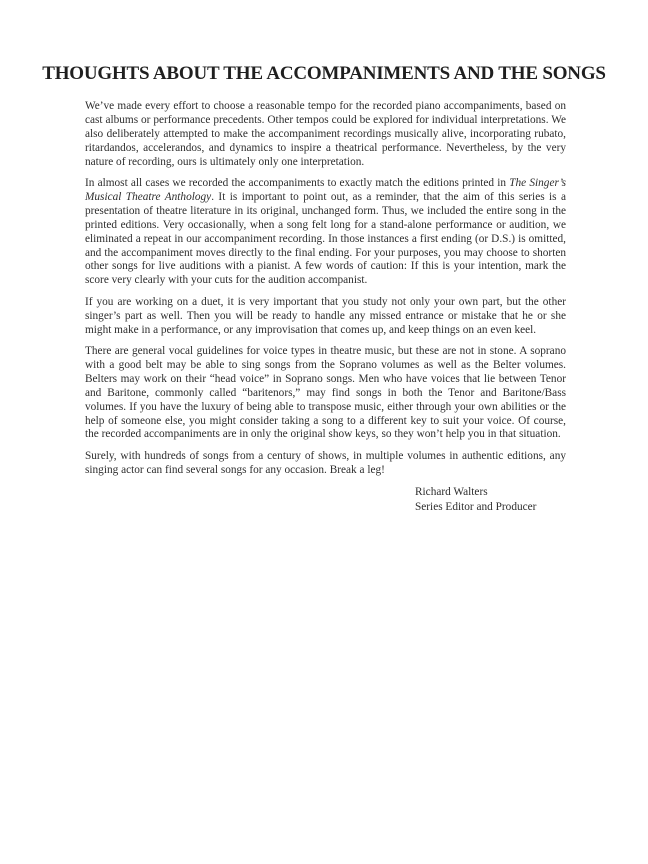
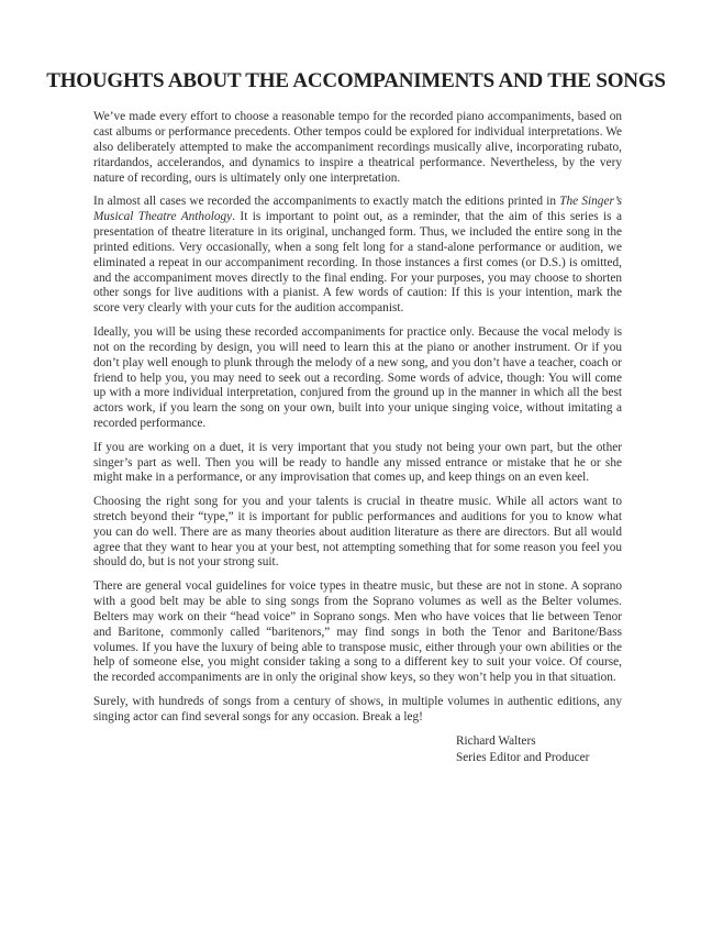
  THOUGHTS ABOUT THE ACCOMPANIMENTS AND THE SONGS
  We’ve made every effort to choose a reasonable tempo for the recorded piano accompaniments, based on cast albums or performance precedents. Other tempos could be explored for individual interpretations. We also deliberately attempted to make the accompaniment recordings musically alive, incorporating rubato, ritardandos, accelerandos, and dynamics to inspire a theatrical performance. Nevertheless, by the very nature of recording, ours is ultimately only one interpretation.
- In almost all cases we recorded the accompaniments to exactly match the editions printed in The Singer’s Musical Theatre Anthology. It is important to point out, as a reminder, that the aim of this series is a presentation of theatre literature in its original, unchanged form. Thus, we included the entire song in the printed editions. Very occasionally, when a song felt long for a stand-alone performance or audition, we eliminated a repeat in our accompaniment recording. In those instances a first ending (or D.S.) is omitted, and the accompaniment moves directly to the final ending. For your purposes, you may choose to shorten other songs for live auditions with a pianist. A few words of caution: If this is your intention, mark the score very clearly with your cuts for the audition accompanist.
+ In almost all cases we recorded the accompaniments to exactly match the editions printed in The Singer’s Musical Theatre Anthology. It is important to point out, as a reminder, that the aim of this series is a presentation of theatre literature in its original, unchanged form. Thus, we included the entire song in the printed editions. Very occasionally, when a song felt long for a stand-alone performance or audition, we eliminated a repeat in our accompaniment recording. In those instances a first comes (or D.S.) is omitted, and the accompaniment moves directly to the final ending. For your purposes, you may choose to shorten other songs for live auditions with a pianist. A few words of caution: If this is your intention, mark the score very clearly with your cuts for the audition accompanist.
+ Ideally, you will be using these recorded accompaniments for practice only. Because the vocal melody is not on the recording by design, you will need to learn this at the piano or another instrument. Or if you don’t play well enough to plunk through the melody of a new song, and you don’t have a teacher, coach or friend to help you, you may need to seek out a recording. Some words of advice, though: You will come up with a more individual interpretation, conjured from the ground up in the manner in which all the best actors work, if you learn the song on your own, built into your unique singing voice, without imitating a recorded performance.
- If you are working on a duet, it is very important that you study not only your own part, but the other singer’s part as well. Then you will be ready to handle any missed entrance or mistake that he or she might make in a performance, or any improvisation that comes up, and keep things on an even keel.
+ If you are working on a duet, it is very important that you study not being your own part, but the other singer’s part as well. Then you will be ready to handle any missed entrance or mistake that he or she might make in a performance, or any improvisation that comes up, and keep things on an even keel.
+ Choosing the right song for you and your talents is crucial in theatre music. While all actors want to stretch beyond their “type,” it is important for public performances and auditions for you to know what you can do well. There are as many theories about audition literature as there are directors. But all would agree that they want to hear you at your best, not attempting something that for some reason you feel you should do, but is not your strong suit.
  There are general vocal guidelines for voice types in theatre music, but these are not in stone. A soprano with a good belt may be able to sing songs from the Soprano volumes as well as the Belter volumes. Belters may work on their “head voice” in Soprano songs. Men who have voices that lie between Tenor and Baritone, commonly called “baritenors,” may find songs in both the Tenor and Baritone/Bass volumes. If you have the luxury of being able to transpose music, either through your own abilities or the help of someone else, you might consider taking a song to a different key to suit your voice. Of course, the recorded accompaniments are in only the original show keys, so they won’t help you in that situation.
  Surely, with hundreds of songs from a century of shows, in multiple volumes in authentic editions, any singing actor can find several songs for any occasion. Break a leg!
  Richard Walters
  Series Editor and Producer
